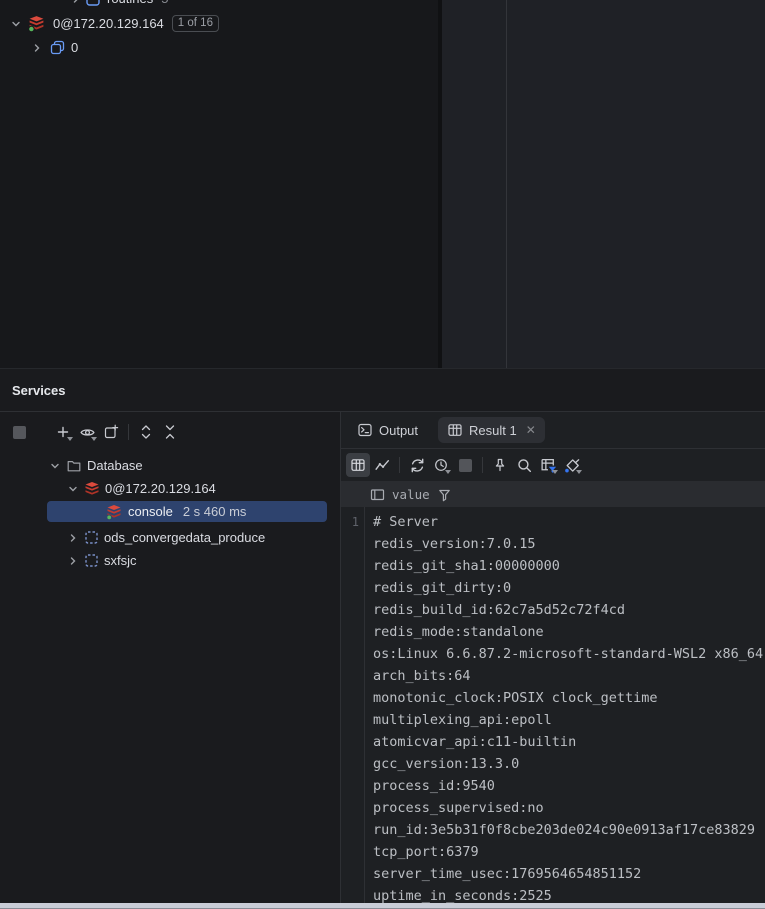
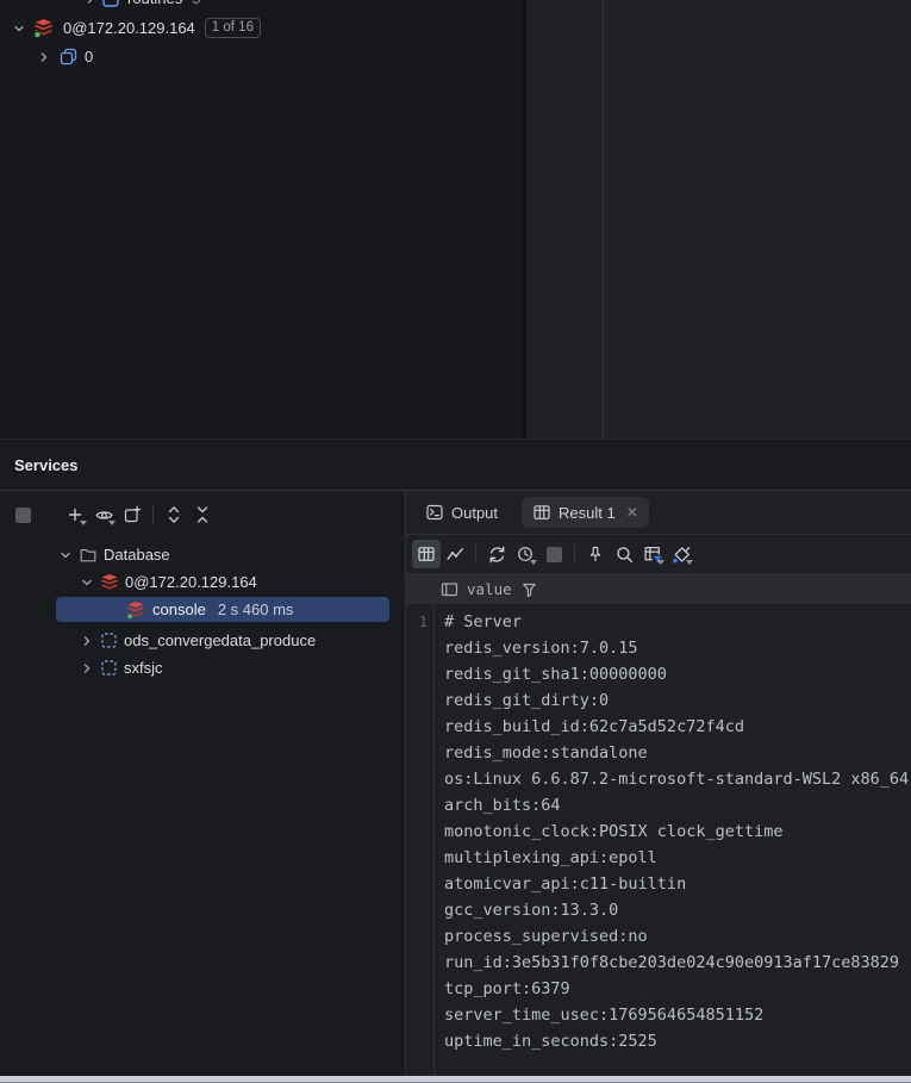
  0@172.20.129.164
  1 of 16
  0
  Services
  Database
  0@172.20.129.164
  console
  2 s 460 ms
  ods_convergedata_produce
  sxfsjc
  Output
  Result 1
  ✕
  value
  1
  # Server
  redis_version:7.0.15
  redis_git_sha1:00000000
  redis_git_dirty:0
  redis_build_id:62c7a5d52c72f4cd
  redis_mode:standalone
  os:Linux 6.6.87.2-microsoft-standard-WSL2 x86_64
  arch_bits:64
  monotonic_clock:POSIX clock_gettime
  multiplexing_api:epoll
  atomicvar_api:c11-builtin
  gcc_version:13.3.0
- process_id:9540
  process_supervised:no
  run_id:3e5b31f0f8cbe203de024c90e0913af17ce83829
  tcp_port:6379
  server_time_usec:1769564654851152
  uptime_in_seconds:2525
